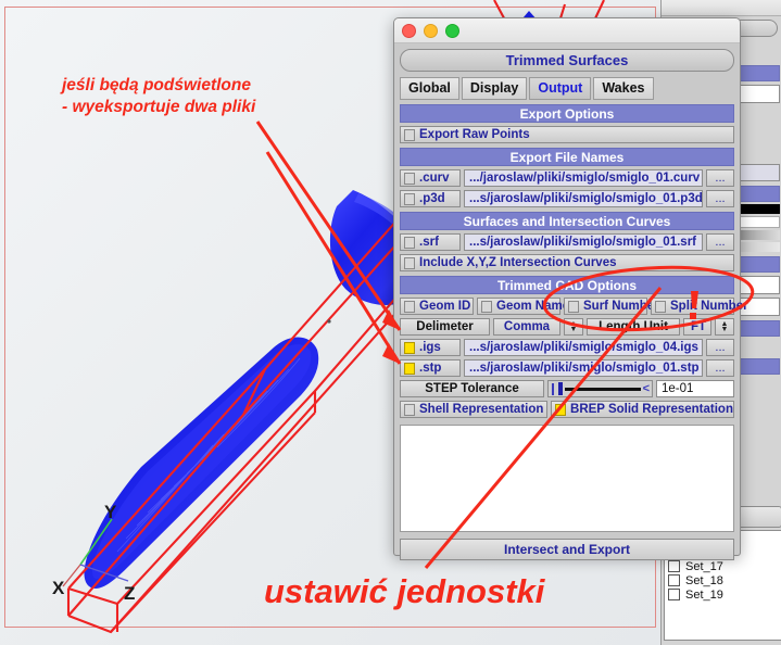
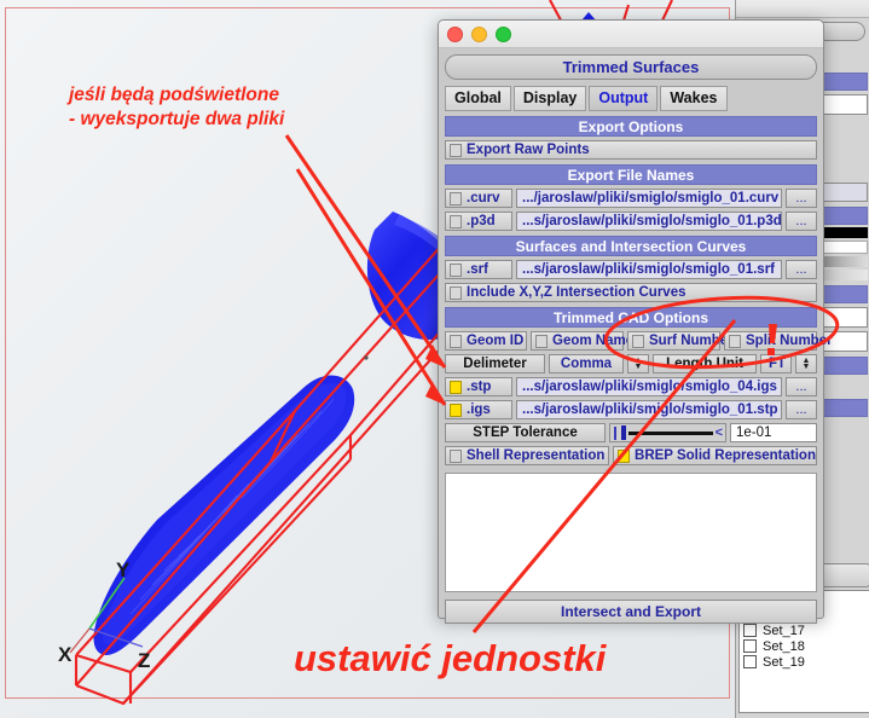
  X
  Y
  Z
  Set_17
  Set_18
  Set_19
  Trimmed Surfaces
  Global
  Display
  Output
  Wakes
  Export Options
  Export Raw Points
  Export File Names
  .curv
  .../jaroslaw/pliki/smiglo/smiglo_01.curv
  ...
  .p3d
  ...s/jaroslaw/pliki/smiglo/smiglo_01.p3d
  ...
  Surfaces and Intersection Curves
  .srf
  ...s/jaroslaw/pliki/smiglo/smiglo_01.srf
  ...
  Include X,Y,Z Intersection Curves
  Trimmed CD Options
  Geom ID
  Geom Nam
  Surf Num
  Spli Numbr
  Delimeter
  Comma
  Length Un
  FT
- .igs
+ .stp
  ...s/jaroslaw/pliki/smigl/smiglo_04.igs
  ...
- .stp
+ .igs
  ...s/jaroslaw/pliki/smglo/smiglo_01.stp
  ...
  STEP Tolerance
  <
  1e-01
  Shell Representation
  BREP Solid Representation
  Intersect and Export
  jeśli będą podświetlone
  - wyeksportuje dwa pliki
  ustawić jednostki
